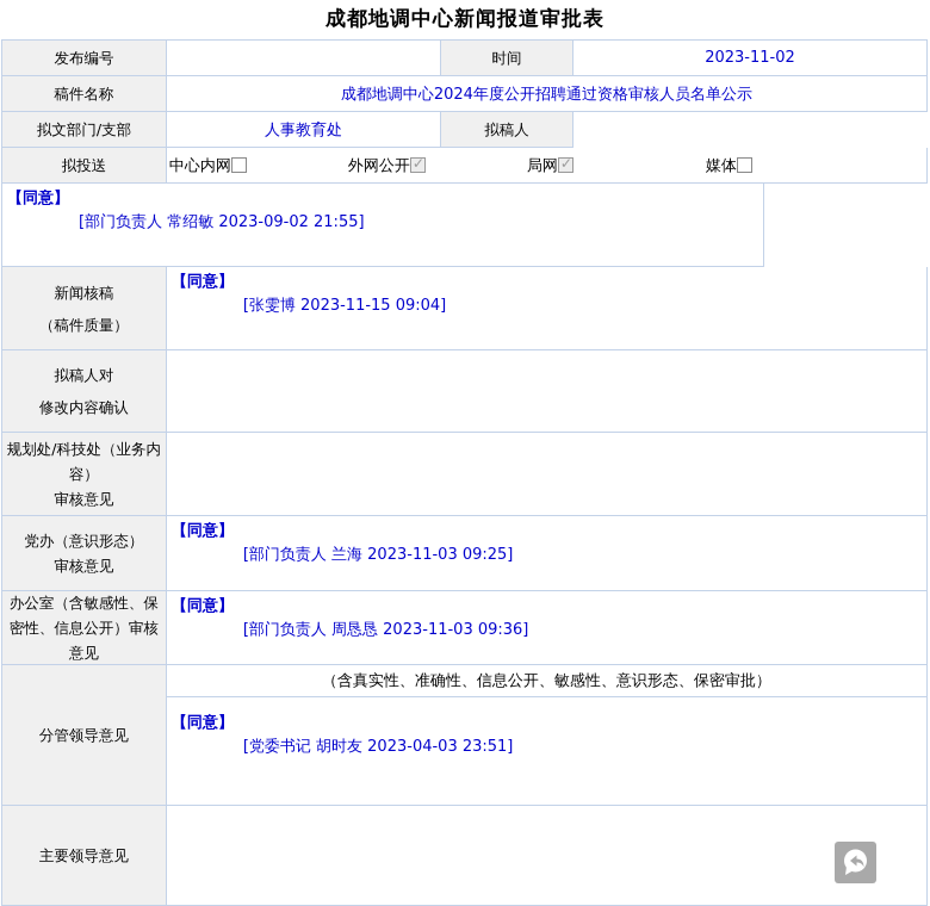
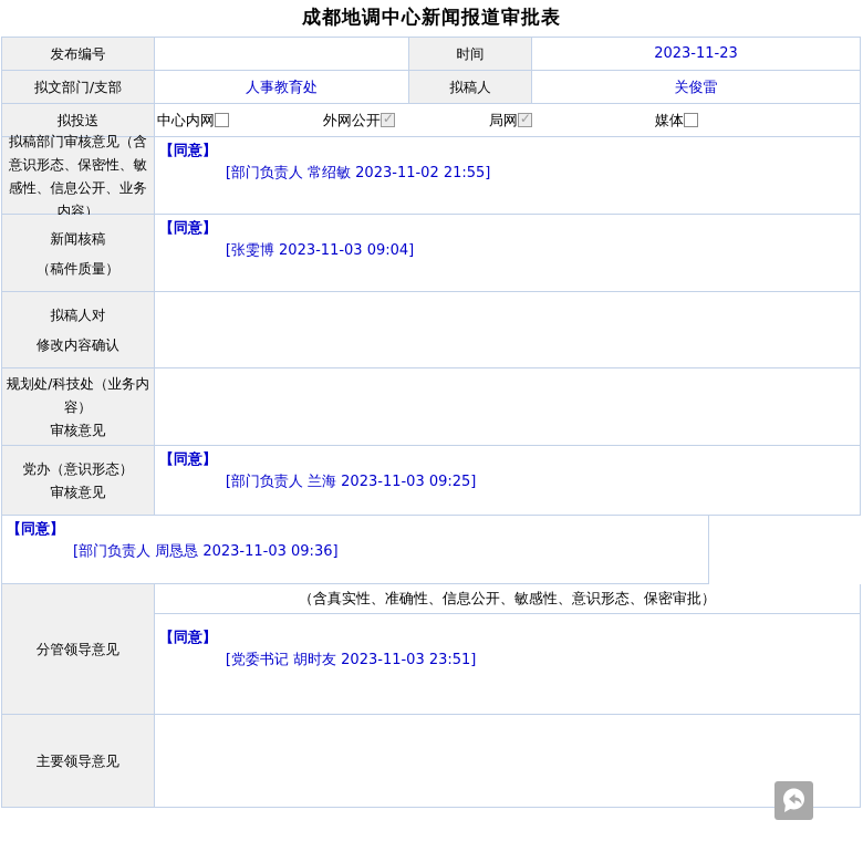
  成都地调中心新闻报道审批表
  发布编号
  时间
- 2023-11-02
+ 2023-11-23
- 稿件名称
- 成都地调中心2024年度公开招聘通过资格审核人员名单公示
  拟文部门/支部
  人事教育处
  拟稿人
+ 关俊雷
  拟投送
  中心内网
  外网公开
  局网
  媒体
+ 拟稿部门审核意见（含意识形态、保密性、敏感性、信息公开、业务内容）
  【同意】
- [部门负责人 常绍敏 2023-09-02 21:55]
+ [部门负责人 常绍敏 2023-11-02 21:55]
  新闻核稿
  （稿件质量）
  【同意】
- [张雯博 2023-11-15 09:04]
+ [张雯博 2023-11-03 09:04]
  拟稿人对
  修改内容确认
  规划处/科技处（业务内容）
  审核意见
  党办（意识形态）
  审核意见
  【同意】
  [部门负责人 兰海 2023-11-03 09:25]
- 办公室（含敏感性、保密性、信息公开）审核意见
  【同意】
  [部门负责人 周恳恳 2023-11-03 09:36]
  分管领导意见
  （含真实性、准确性、信息公开、敏感性、意识形态、保密审批）
  【同意】
- [党委书记 胡时友 2023-04-03 23:51]
+ [党委书记 胡时友 2023-11-03 23:51]
  主要领导意见
